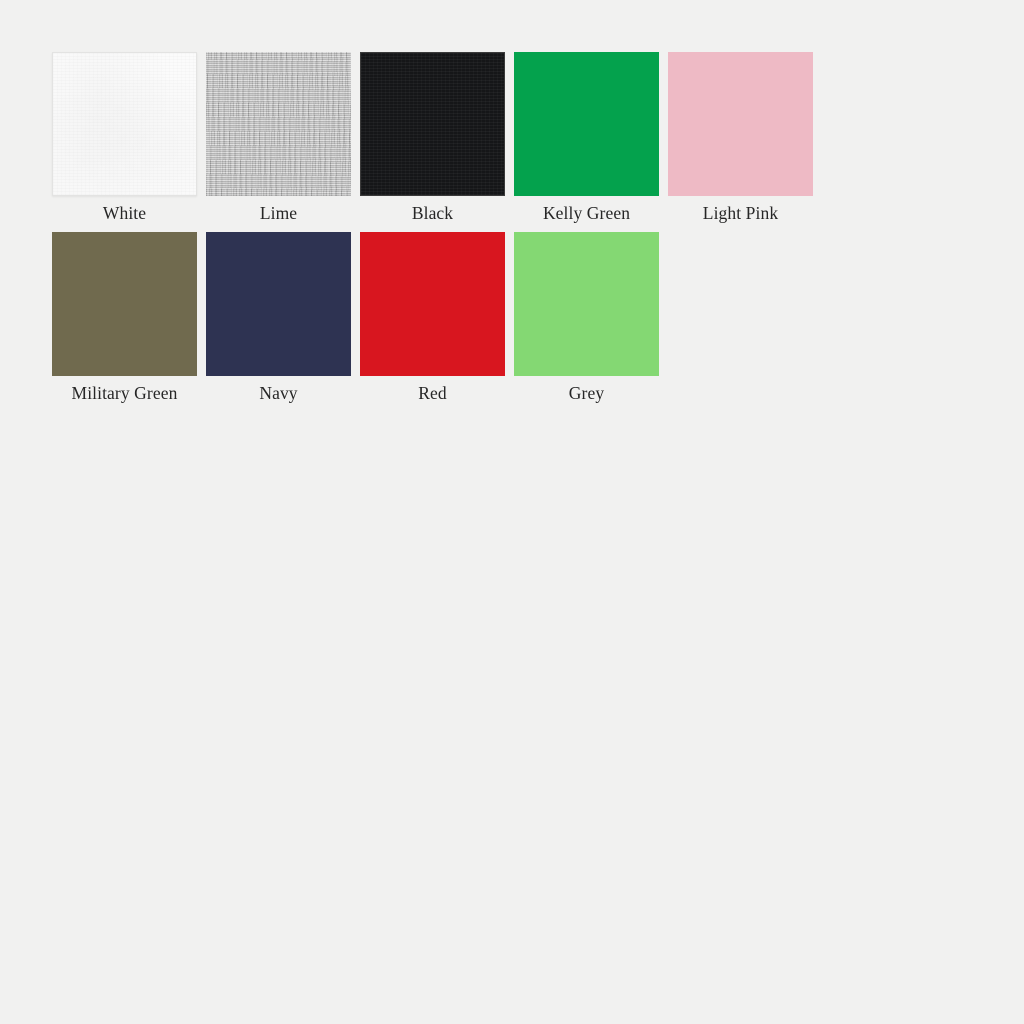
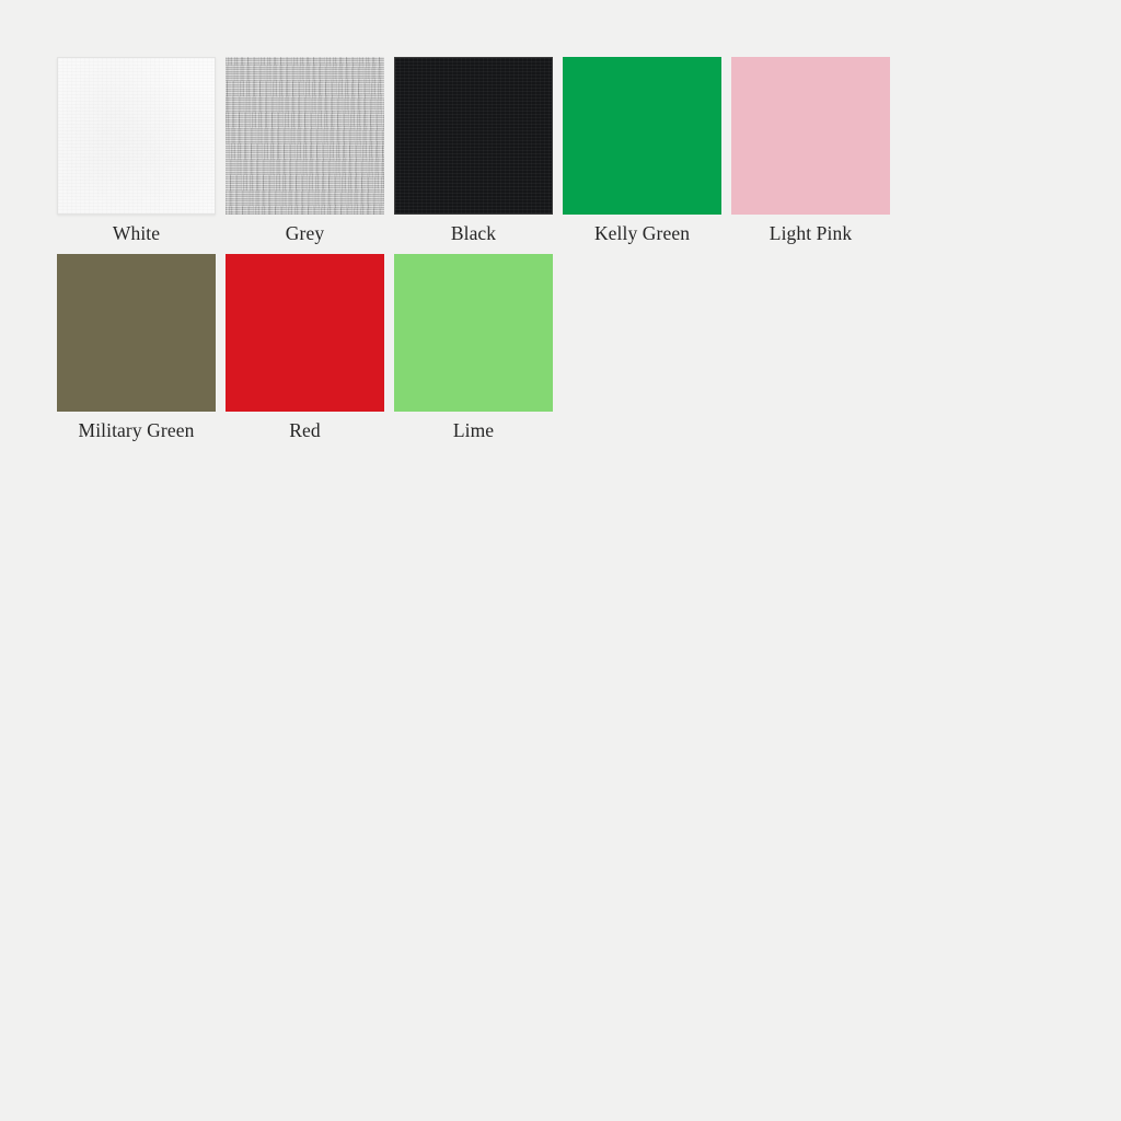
  White
- Lime
+ Grey
  Black
  Kelly Green
  Light Pink
  Military Green
- Navy
  Red
- Grey
+ Lime
